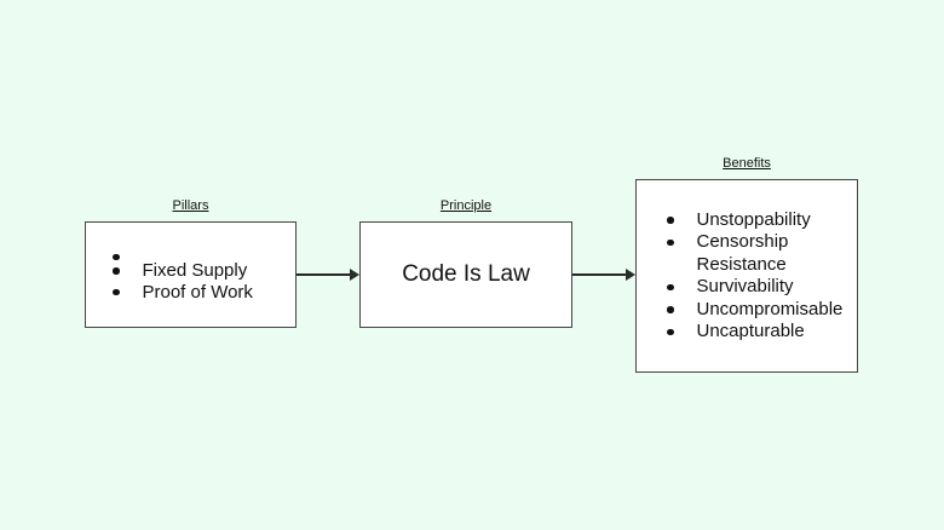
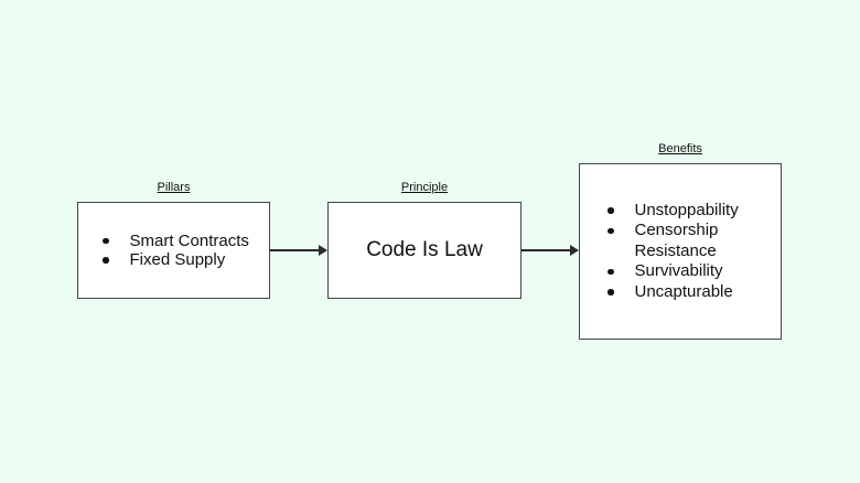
  Pillars
+ Smart Contracts
  Fixed Supply
- Proof of Work
  Principle
  Code Is Law
  Benefits
  Unstoppability
  Censorship Resistance
  Survivability
- Uncompromisable
  Uncapturable
